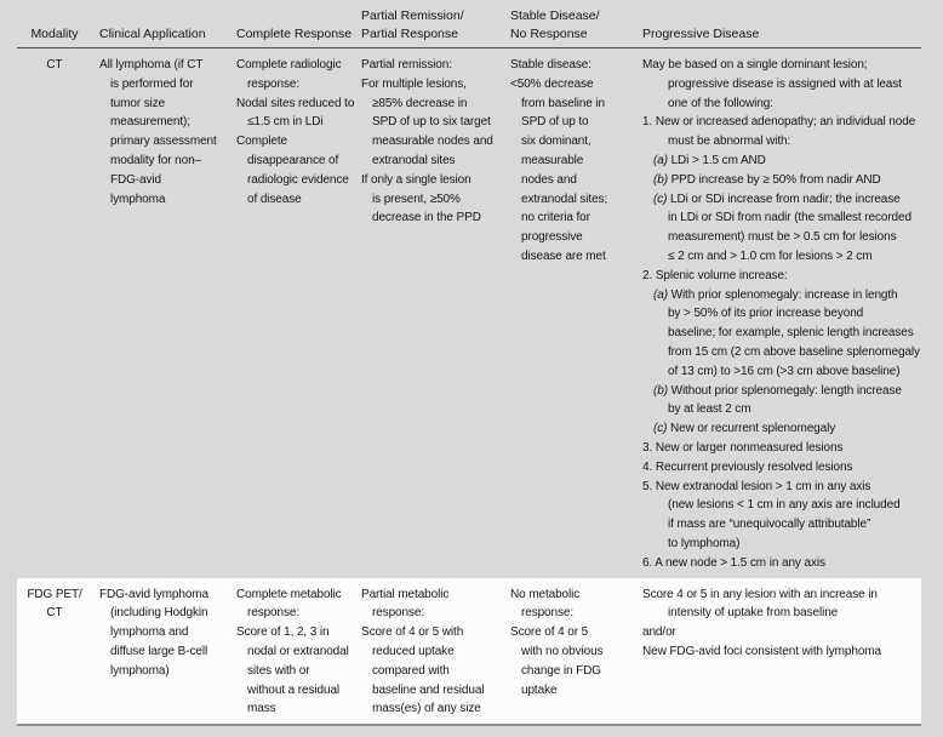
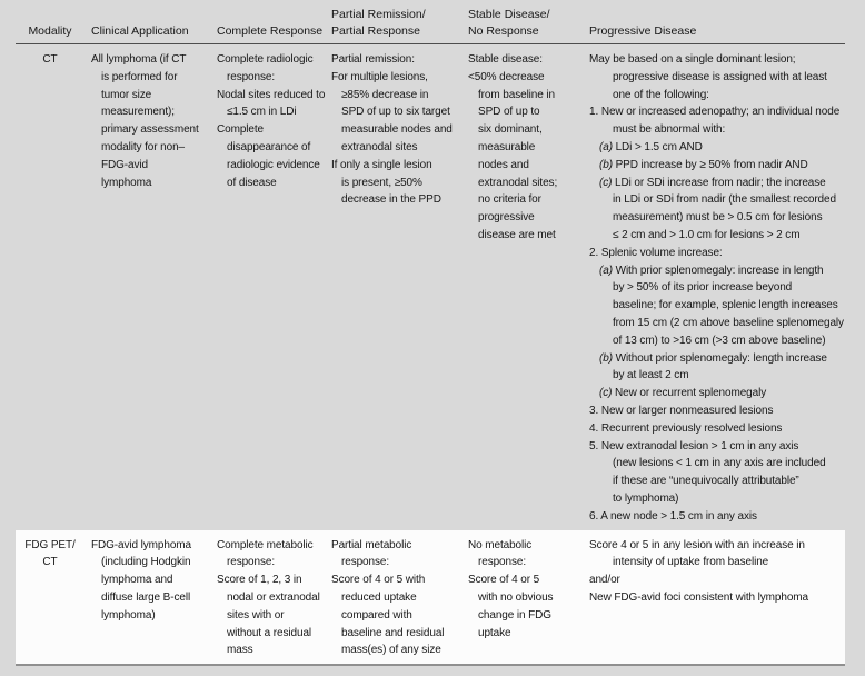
  Modality
  Clinical Application
  Complete Response
  Partial Remission/
  Partial Response
  Stable Disease/
  No Response
  Progressive Disease
  CT
  All lymphoma (if CT
  is performed for
  tumor size
  measurement);
  primary assessment
  modality for non–
  FDG-avid
  lymphoma
  Complete radiologic
  response:
  Nodal sites reduced t
  ≤1.5 cm in LDi
  Complete
  disappearance of
  radiologic evidence
  of disease
  Partial remission:
  For multiple lesions,
  ≥85% decrease in
  SPD of up to six target
  measurable nodes and
  extranodal sites
  If only a single lesion
  is present, ≥50%
  decrease in the PPD
  Stable disease:
  <50% decrease
  from baseline in
  SPD of up to
  six dominant,
  measurable
  nodes and
  extranodal sites;
  no criteria for
  progressive
  disease are met
  May be based on a single dominant lesion;
  progressive disease is assigned with at least
  one of the following:
  1. New or increased adenopathy; an individual node
  must be abnormal with:
  (a) LDi > 1.5 cm AND
  (b) PPD increase by ≥ 50% from nadir AND
  (c) LDi or SDi increase from nadir; the increase
  in LDi or SDi from nadir (the smallest recorded
  measurement) must be > 0.5 cm for lesions
  ≤ 2 cm and > 1.0 cm for lesions > 2 cm
  2. Splenic volume increase:
  (a) With prior splenomegaly: increase in length
  by > 50% of its prior increase beyond
  baseline; for example, splenic length increases
  from 15 cm (2 cm above baseline splenomegaly
  of 13 cm) to >16 cm (>3 cm above baseline)
  (b) Without prior splenomegaly: length increase
  by at least 2 cm
  (c) New or recurrent splenomegaly
  3. New or larger nonmeasured lesions
  4. Recurrent previously resolved lesions
  5. New extranodal lesion > 1 cm in any axis
  (new lesions < 1 cm in any axis are included
- if mass are “unequivocally attributable”
+ if these are “unequivocally attributable”
  to lymphoma)
  6. A new node > 1.5 cm in any axis
  FDG PET/
  CT
  FDG-avid lymphoma
  (including Hodgkin
  lymphoma and
  diffuse large B-cell
  lymphoma)
  Complete metabolic
  response:
  Score of 1, 2, 3 in
  nodal or extranodal
  sites with or
  without a residual
  mass
  Partial metabolic
  response:
  Score of 4 or 5 with
  reduced uptake
  compared with
  baseline and residual
  mass(es) of any size
  No metabolic
  response:
  Score of 4 or 5
  with no obvious
  change in FDG
  uptake
  Score 4 or 5 in any lesion with an increase in
  intensity of uptake from baseline
  and/or
  New FDG-avid foci consistent with lymphoma
